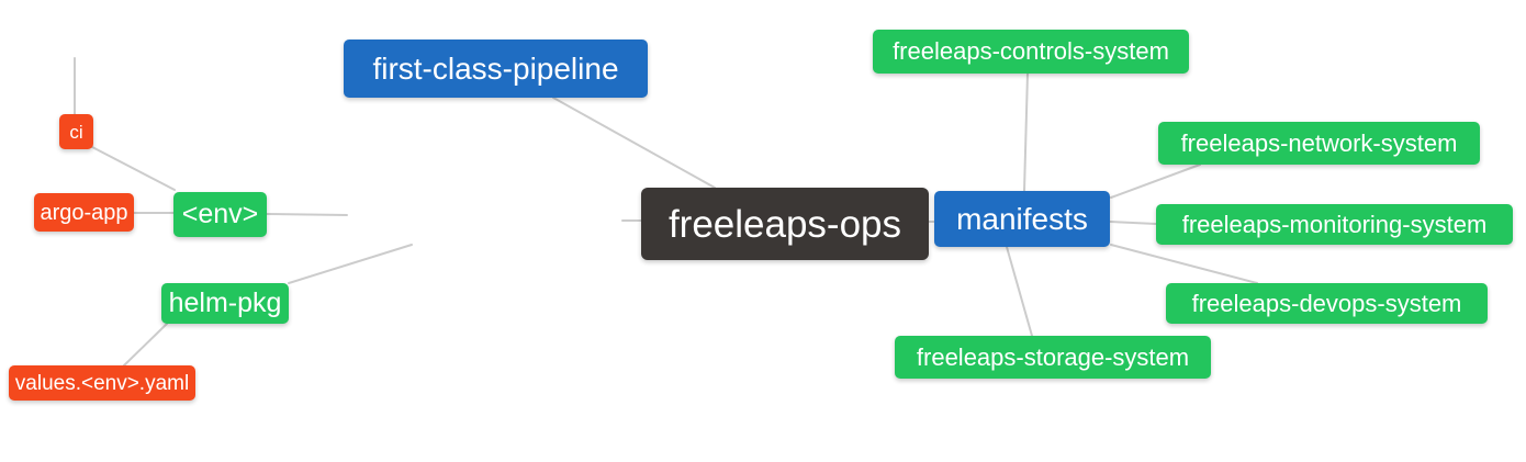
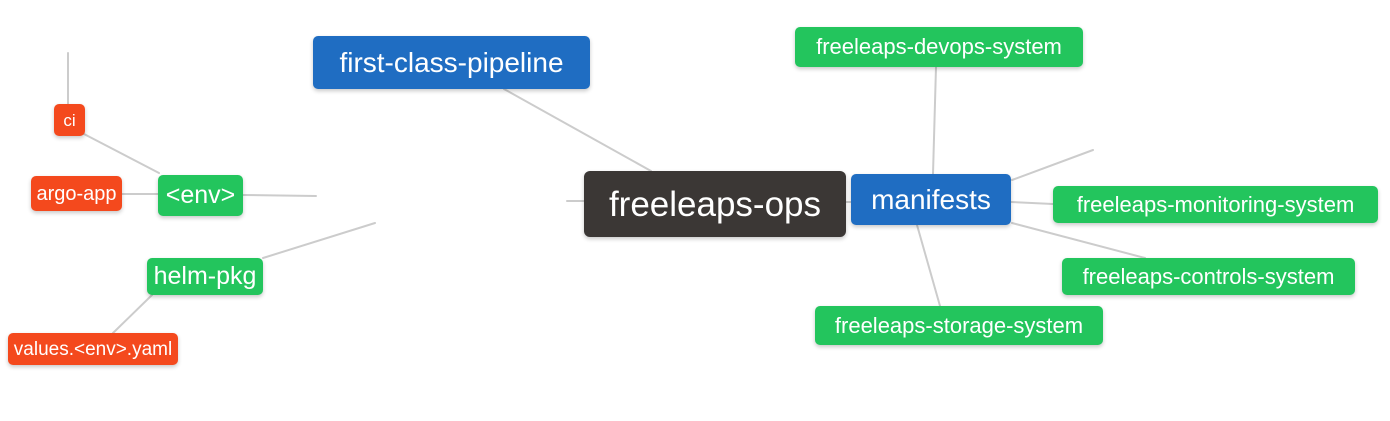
  ci
  argo-app
  <env>
  helm-pkg
  values.<env>.yaml
  first-class-pipeline
  freeleaps-ops
  manifests
- freeleaps-controls-system
+ freeleaps-devops-system
- freeleaps-network-system
  freeleaps-monitoring-system
- freeleaps-devops-system
+ freeleaps-controls-system
  freeleaps-storage-system
